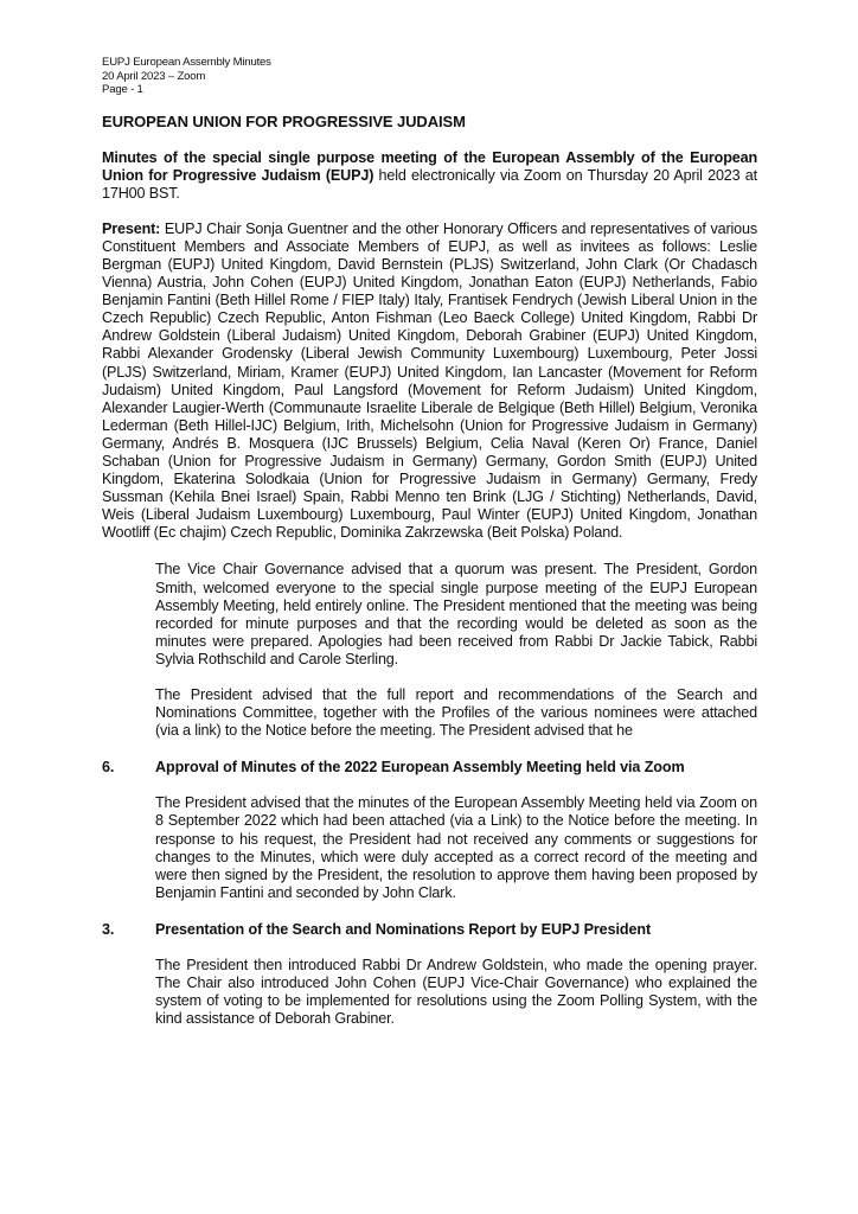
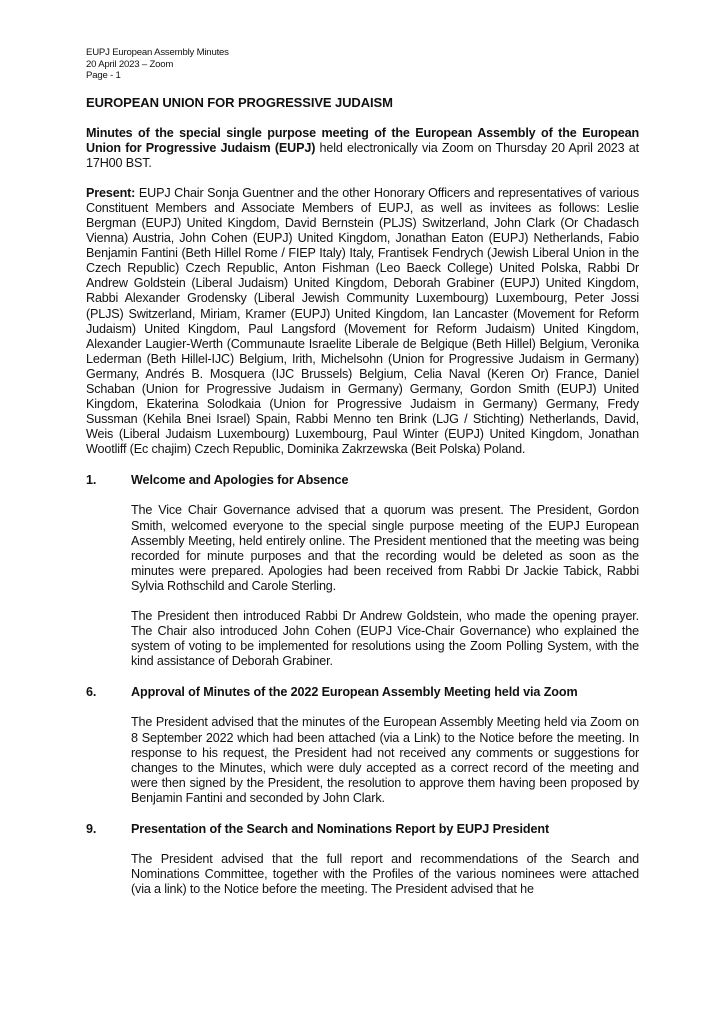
  EUPJ European Assembly Minutes
  20 April 2023 – Zoom
  Page - 1
  EUROPEAN UNION FOR PROGRESSIVE JUDAISM
  Minutes of the special single purpose meeting of the European Assembly of the European Union for Progressive Judaism (EUPJ) held electronically via Zoom on Thursday 20 April 2023 at 17H00 BST.
- Present: EUPJ Chair Sonja Guentner and the other Honorary Officers and representatives of various Constituent Members and Associate Members of EUPJ, as well as invitees as follows: Leslie Bergman (EUPJ) United Kingdom, David Bernstein (PLJS) Switzerland, John Clark (Or Chadasch Vienna) Austria, John Cohen (EUPJ) United Kingdom, Jonathan Eaton (EUPJ) Netherlands, Fabio Benjamin Fantini (Beth Hillel Rome / FIEP Italy) Italy, Frantisek Fendrych (Jewish Liberal Union in the Czech Republic) Czech Republic, Anton Fishman (Leo Baeck College) United Kingdom, Rabbi Dr Andrew Goldstein (Liberal Judaism) United Kingdom, Deborah Grabiner (EUPJ) United Kingdom, Rabbi Alexander Grodensky (Liberal Jewish Community Luxembourg) Luxembourg, Peter Jossi (PLJS) Switzerland, Miriam, Kramer (EUPJ) United Kingdom, Ian Lancaster (Movement for Reform Judaism) United Kingdom, Paul Langsford (Movement for Reform Judaism) United Kingdom, Alexander Laugier-Werth (Communaute Israelite Liberale de Belgique (Beth Hillel) Belgium, Veronika Lederman (Beth Hillel-IJC) Belgium, Irith, Michelsohn (Union for Progressive Judaism in Germany) Germany, Andrés B. Mosquera (IJC Brussels) Belgium, Celia Naval (Keren Or) France, Daniel Schaban (Union for Progressive Judaism in Germany) Germany, Gordon Smith (EUPJ) United Kingdom, Ekaterina Solodkaia (Union for Progressive Judaism in Germany) Germany, Fredy Sussman (Kehila Bnei Israel) Spain, Rabbi Menno ten Brink (LJG / Stichting) Netherlands, David, Weis (Liberal Judaism Luxembourg) Luxembourg, Paul Winter (EUPJ) United Kingdom, Jonathan Wootliff (Ec chajim) Czech Republic, Dominika Zakrzewska (Beit Polska) Poland.
+ Present: EUPJ Chair Sonja Guentner and the other Honorary Officers and representatives of various Constituent Members and Associate Members of EUPJ, as well as invitees as follows: Leslie Bergman (EUPJ) United Kingdom, David Bernstein (PLJS) Switzerland, John Clark (Or Chadasch Vienna) Austria, John Cohen (EUPJ) United Kingdom, Jonathan Eaton (EUPJ) Netherlands, Fabio Benjamin Fantini (Beth Hillel Rome / FIEP Italy) Italy, Frantisek Fendrych (Jewish Liberal Union in the Czech Republic) Czech Republic, Anton Fishman (Leo Baeck College) United Polska, Rabbi Dr Andrew Goldstein (Liberal Judaism) United Kingdom, Deborah Grabiner (EUPJ) United Kingdom, Rabbi Alexander Grodensky (Liberal Jewish Community Luxembourg) Luxembourg, Peter Jossi (PLJS) Switzerland, Miriam, Kramer (EUPJ) United Kingdom, Ian Lancaster (Movement for Reform Judaism) United Kingdom, Paul Langsford (Movement for Reform Judaism) United Kingdom, Alexander Laugier-Werth (Communaute Israelite Liberale de Belgique (Beth Hillel) Belgium, Veronika Lederman (Beth Hillel-IJC) Belgium, Irith, Michelsohn (Union for Progressive Judaism in Germany) Germany, Andrés B. Mosquera (IJC Brussels) Belgium, Celia Naval (Keren Or) France, Daniel Schaban (Union for Progressive Judaism in Germany) Germany, Gordon Smith (EUPJ) United Kingdom, Ekaterina Solodkaia (Union for Progressive Judaism in Germany) Germany, Fredy Sussman (Kehila Bnei Israel) Spain, Rabbi Menno ten Brink (LJG / Stichting) Netherlands, David, Weis (Liberal Judaism Luxembourg) Luxembourg, Paul Winter (EUPJ) United Kingdom, Jonathan Wootliff (Ec chajim) Czech Republic, Dominika Zakrzewska (Beit Polska) Poland.
+ 1.
+ Welcome and Apologies for Absence
  The Vice Chair Governance advised that a quorum was present. The President, Gordon Smith, welcomed everyone to the special single purpose meeting of the EUPJ European Assembly Meeting, held entirely online. The President mentioned that the meeting was being recorded for minute purposes and that the recording would be deleted as soon as the minutes were prepared. Apologies had been received from Rabbi Dr Jackie Tabick, Rabbi Sylvia Rothschild and Carole Sterling.
- The President advised that the full report and recommendations of the Search and Nominations Committee, together with the Profiles of the various nominees were attached (via a link) to the Notice before the meeting. The President advised that he
+ The President then introduced Rabbi Dr Andrew Goldstein, who made the opening prayer. The Chair also introduced John Cohen (EUPJ Vice-Chair Governance) who explained the system of voting to be implemented for resolutions using the Zoom Polling System, with the kind assistance of Deborah Grabiner.
  6.
  Approval of Minutes of the 2022 European Assembly Meeting held via Zoom
  The President advised that the minutes of the European Assembly Meeting held via Zoom on 8 September 2022 which had been attached (via a Link) to the Notice before the meeting. In response to his request, the President had not received any comments or suggestions for changes to the Minutes, which were duly accepted as a correct record of the meeting and were then signed by the President, the resolution to approve them having been proposed by Benjamin Fantini and seconded by John Clark.
- 3.
+ 9.
  Presentation of the Search and Nominations Report by EUPJ President
- The President then introduced Rabbi Dr Andrew Goldstein, who made the opening prayer. The Chair also introduced John Cohen (EUPJ Vice-Chair Governance) who explained the system of voting to be implemented for resolutions using the Zoom Polling System, with the kind assistance of Deborah Grabiner.
+ The President advised that the full report and recommendations of the Search and Nominations Committee, together with the Profiles of the various nominees were attached (via a link) to the Notice before the meeting. The President advised that he
